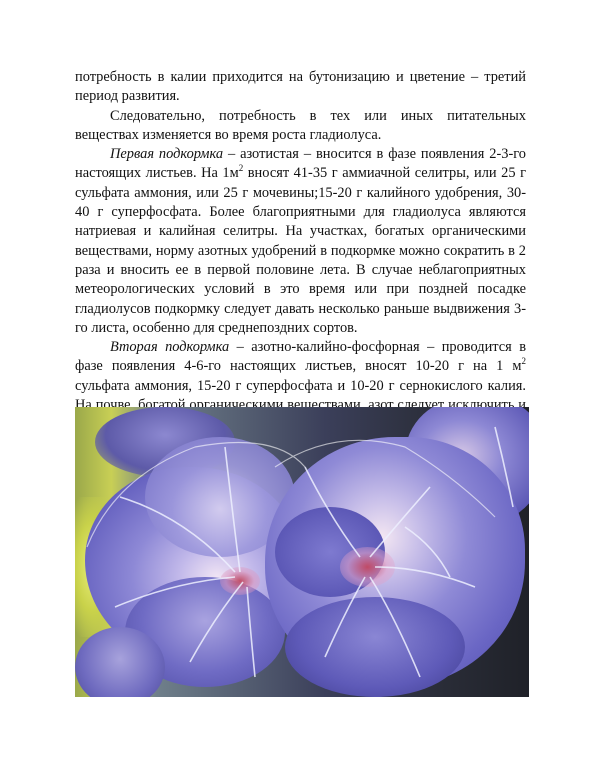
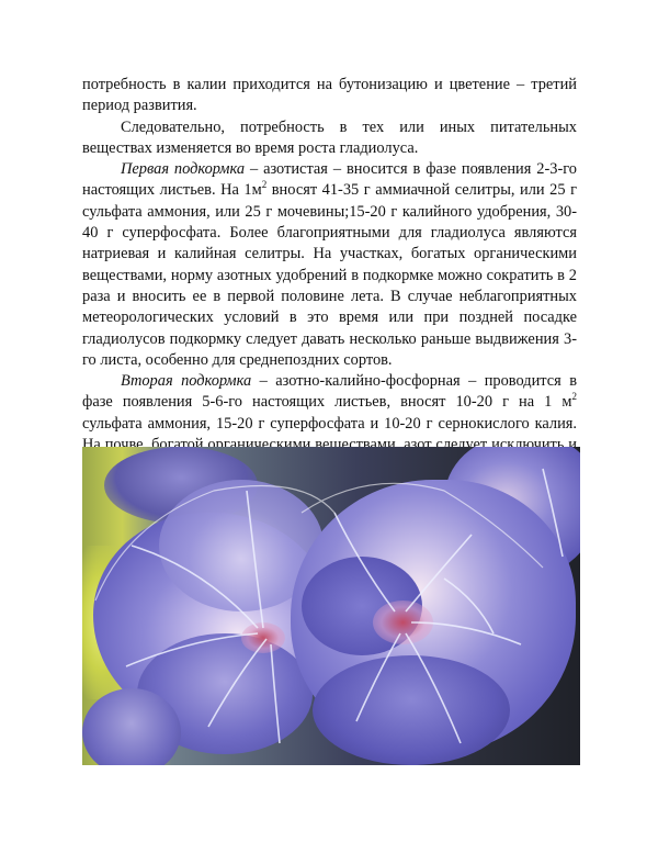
  потребность в калии приходится на бутонизацию и цветение – третий период развития.
  Следовательно, потребность в тех или иных питательных веществах изменяется во время роста гладиолуса.
  Первая подкормка – азотистая – вносится в фазе появления 2-3-го настоящих листьев. На 1м2 вносят 41-35 г аммиачной селитры, или 25 г сульфата аммония, или 25 г мочевины;15-20 г калийного удобрения, 30-40 г суперфосфата. Более благоприятными для гладиолуса являются натриевая и калийная селитры. На участках, богатых органическими веществами, норму азотных удобрений в подкормке можно сократить в 2 раза и вносить ее в первой половине лета. В случае неблагоприятных метеорологических условий в это время или при поздней посадке гладиолусов подкормку следует давать несколько раньше выдвижения 3-го листа, особенно для среднепоздних сортов.
- Вторая подкормка – азотно-калийно-фосфорная – проводится в фазе появления 4-6-го настоящих листьев, вносят 10-20 г на 1 м2 сульфата аммония, 15-20 г суперфосфата и 10-20 г сернокислого калия. На почве, богатой органическими веществами, азот следует исключить и
+ Вторая подкормка – азотно-калийно-фосфорная – проводится в фазе появления 5-6-го настоящих листьев, вносят 10-20 г на 1 м2 сульфата аммония, 15-20 г суперфосфата и 10-20 г сернокислого калия. На почве, богатой органическими веществами, азот следует исключить и
